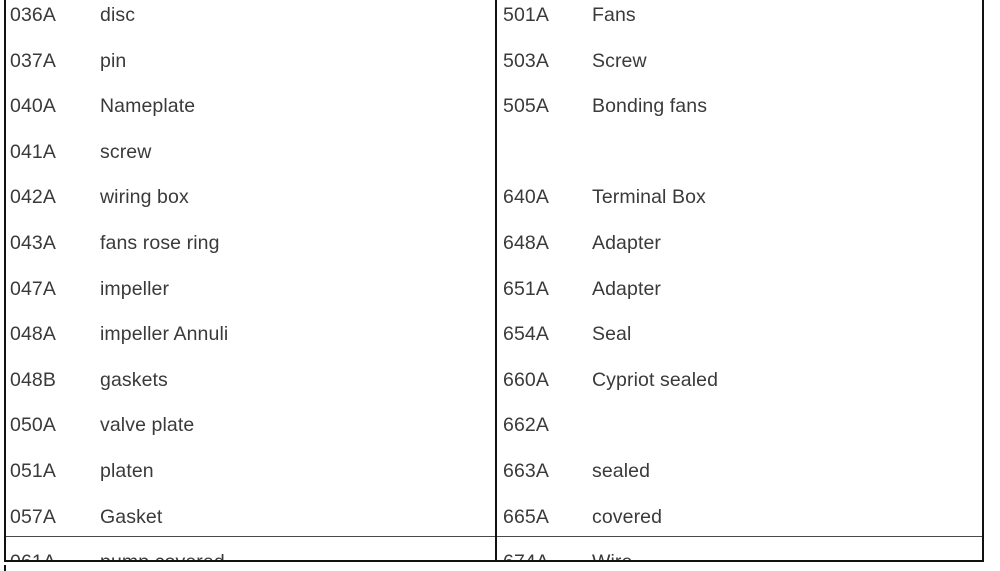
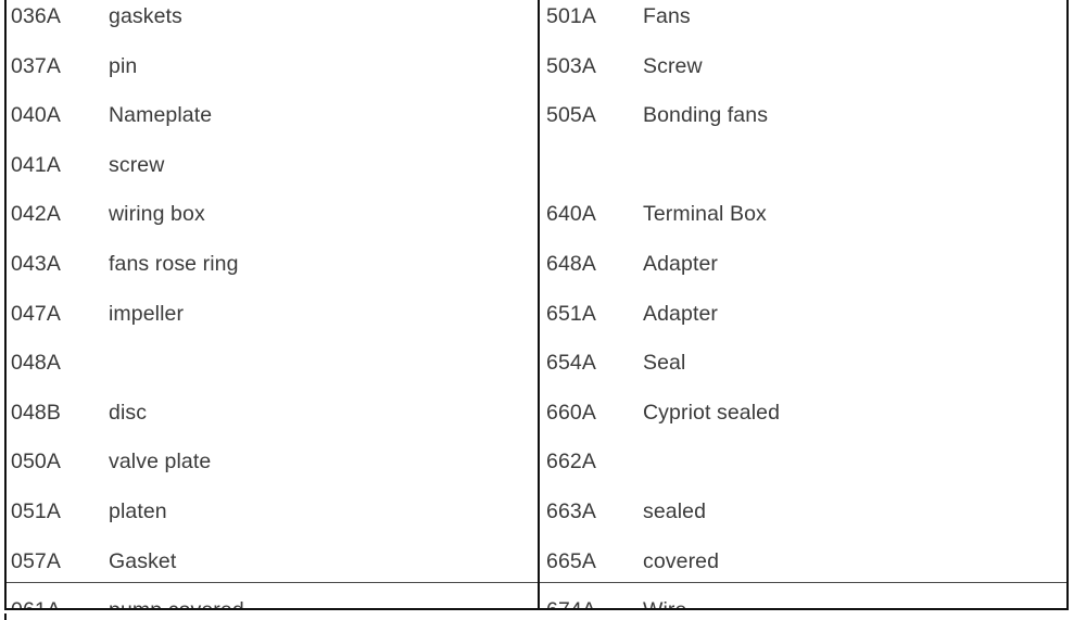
  036A
- disc
+ gaskets
  501A
  Fans
  037A
  pin
  503A
  Screw
  040A
  Nameplate
  505A
  Bonding fans
  041A
  screw
  042A
  wiring box
  640A
  Terminal Box
  043A
  fans rose ring
  648A
  Adapter
  047A
  impeller
  651A
  Adapter
  048A
- impeller Annuli
  654A
  Seal
  048B
- gaskets
+ disc
  660A
  Cypriot sealed
  050A
  valve plate
  662A
  051A
  platen
  663A
  sealed
  057A
  Gasket
  665A
  covered
